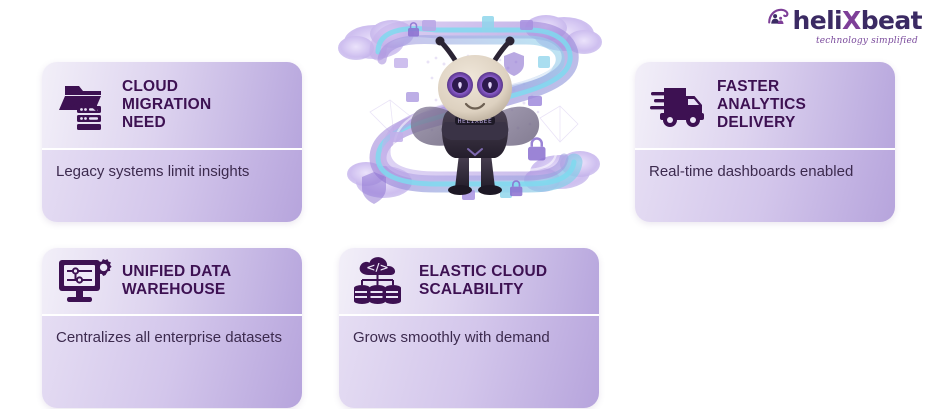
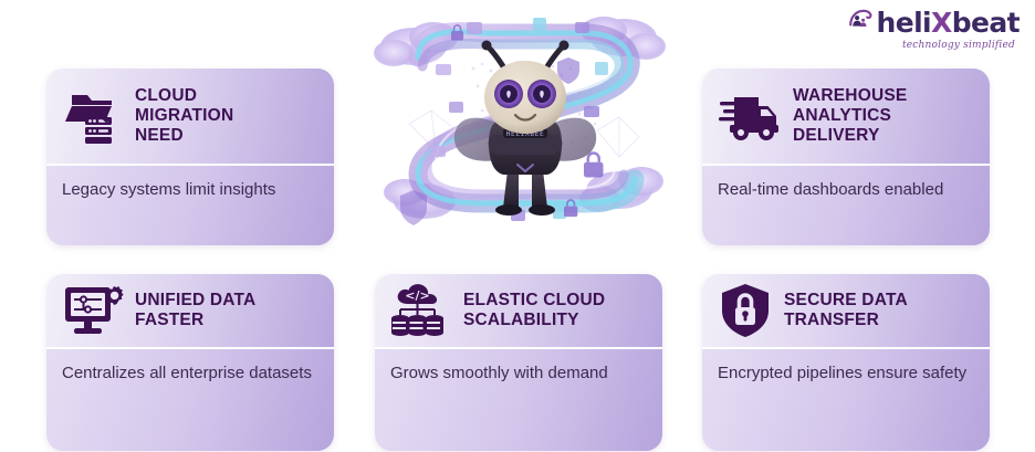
  heliXbeat
  technology simplified
  CLOUD
  MIGRATION
  NEED
  Legacy systems limit insights
- FASTER
+ WAREHOUSE
  ANALYTICS
  DELIVERY
  Real-time dashboards enabled
  UNIFIED DATA
- WAREHOUSE
+ FASTER
  Centralizes all enterprise datasets
  </>
  ELASTIC CLOUD
  SCALABILITY
  Grows smoothly with demand
+ SECURE DATA
+ TRANSFER
+ Encrypted pipelines ensure safety
